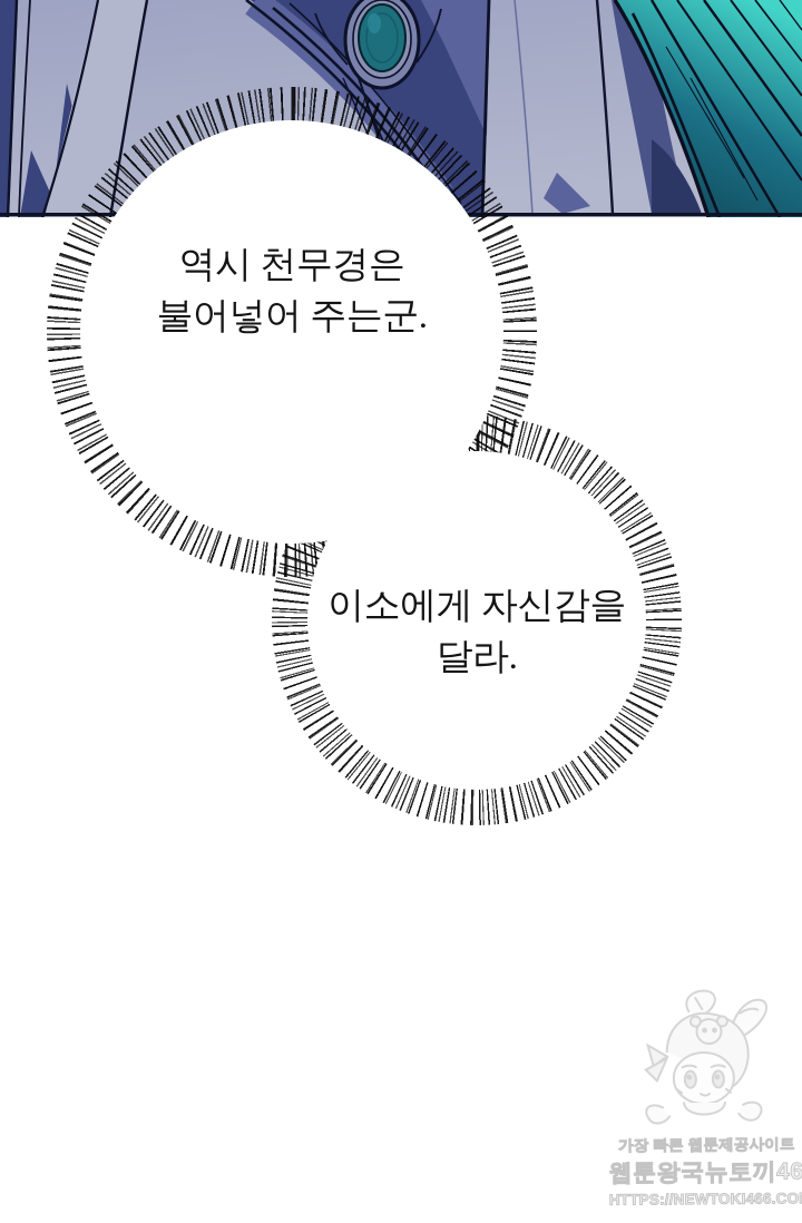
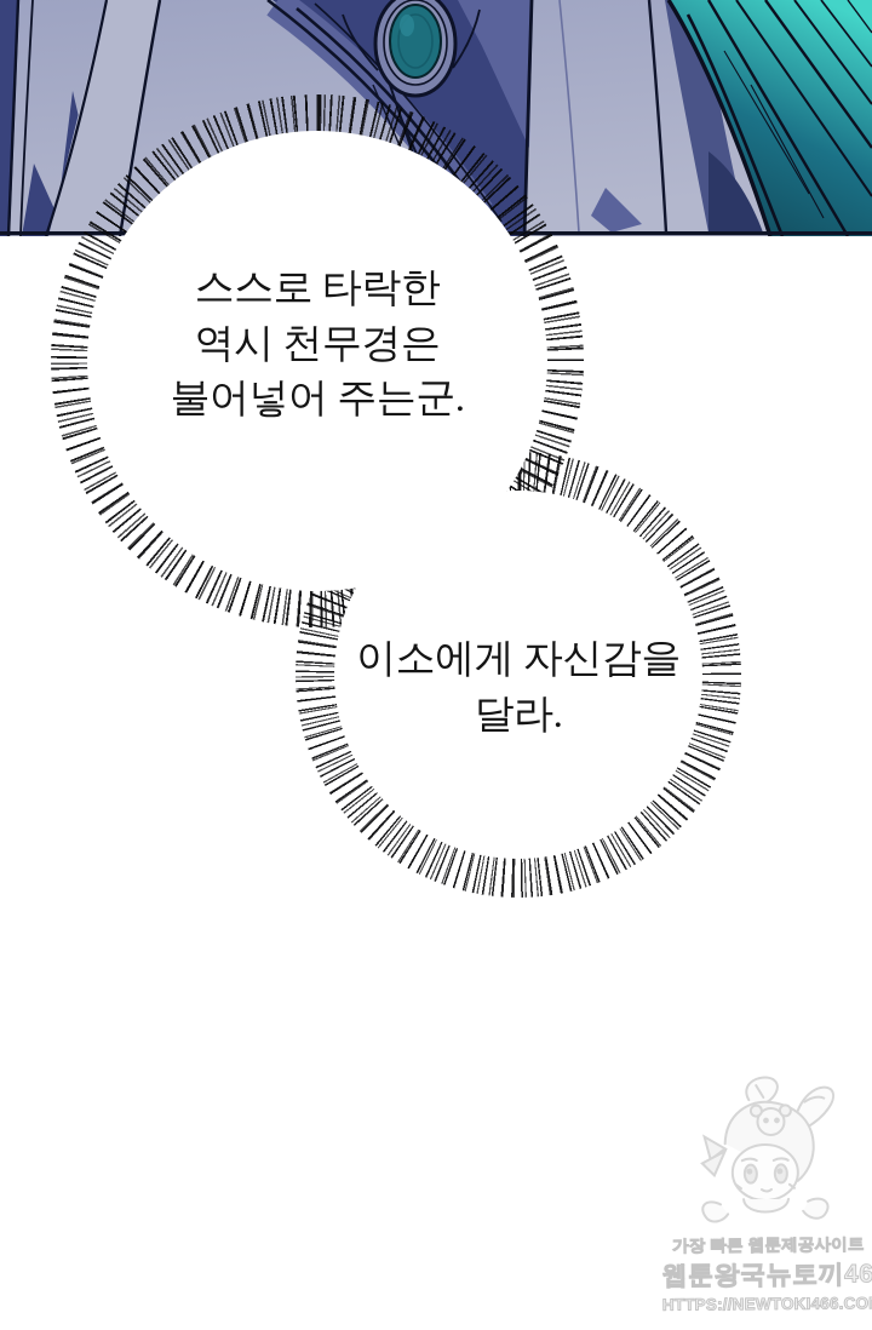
+ 스스로 타락한
  역시 천무경은
  불어넣어 주는군.
  이소에게 자신감을
  달라.
  가장 빠른 웹툰제공사이트
  웹툰왕국뉴토끼46
  HTTPS://NEWTOKI466.CO
